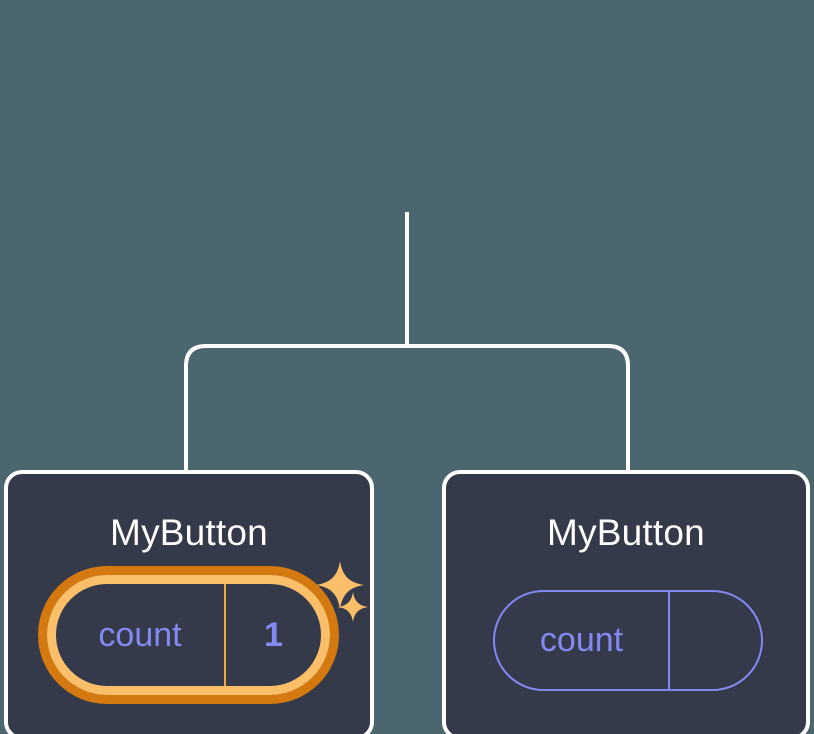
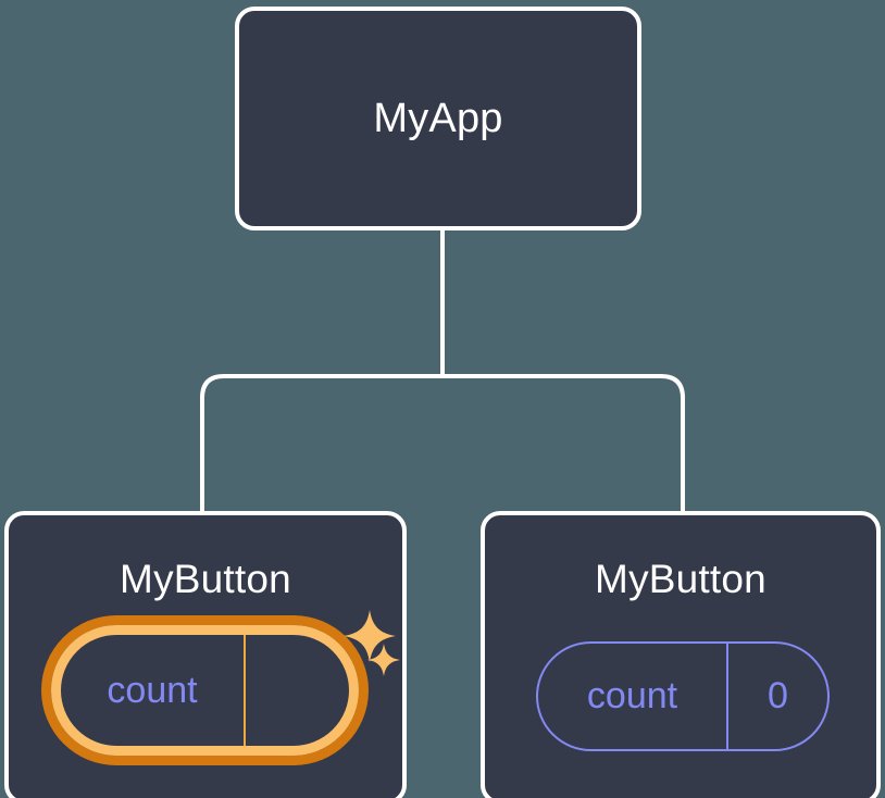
+ MyApp
  MyButton
  count
- 1
  MyButton
  count
+ 0
